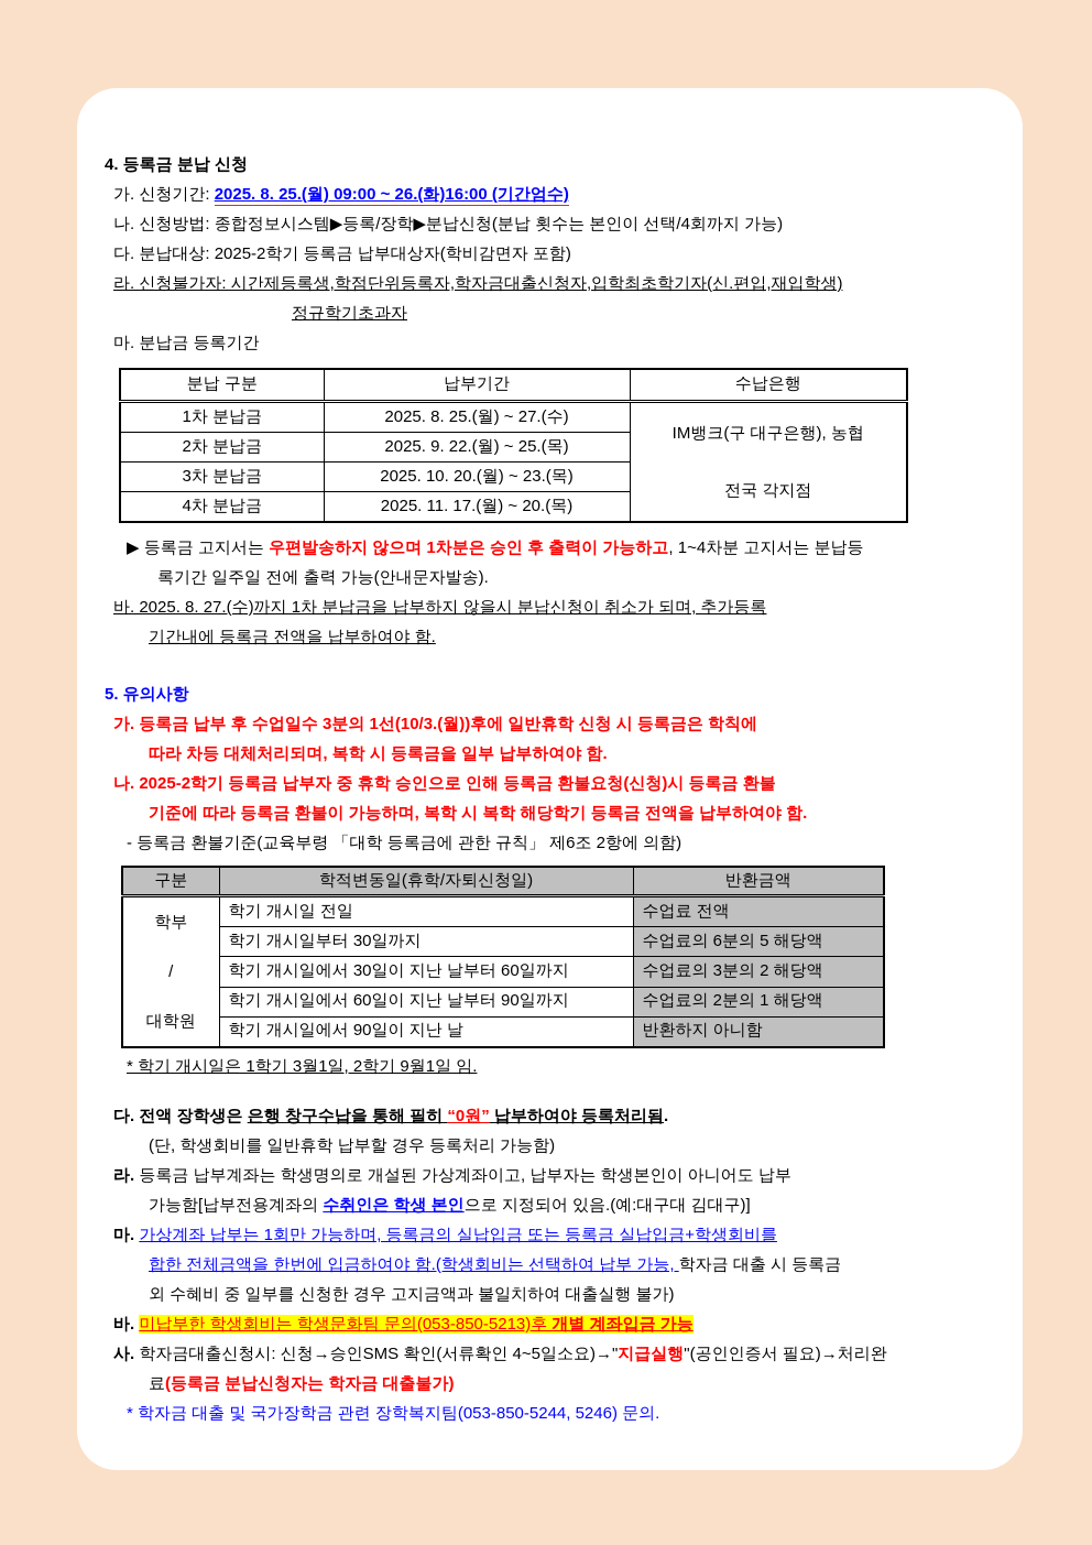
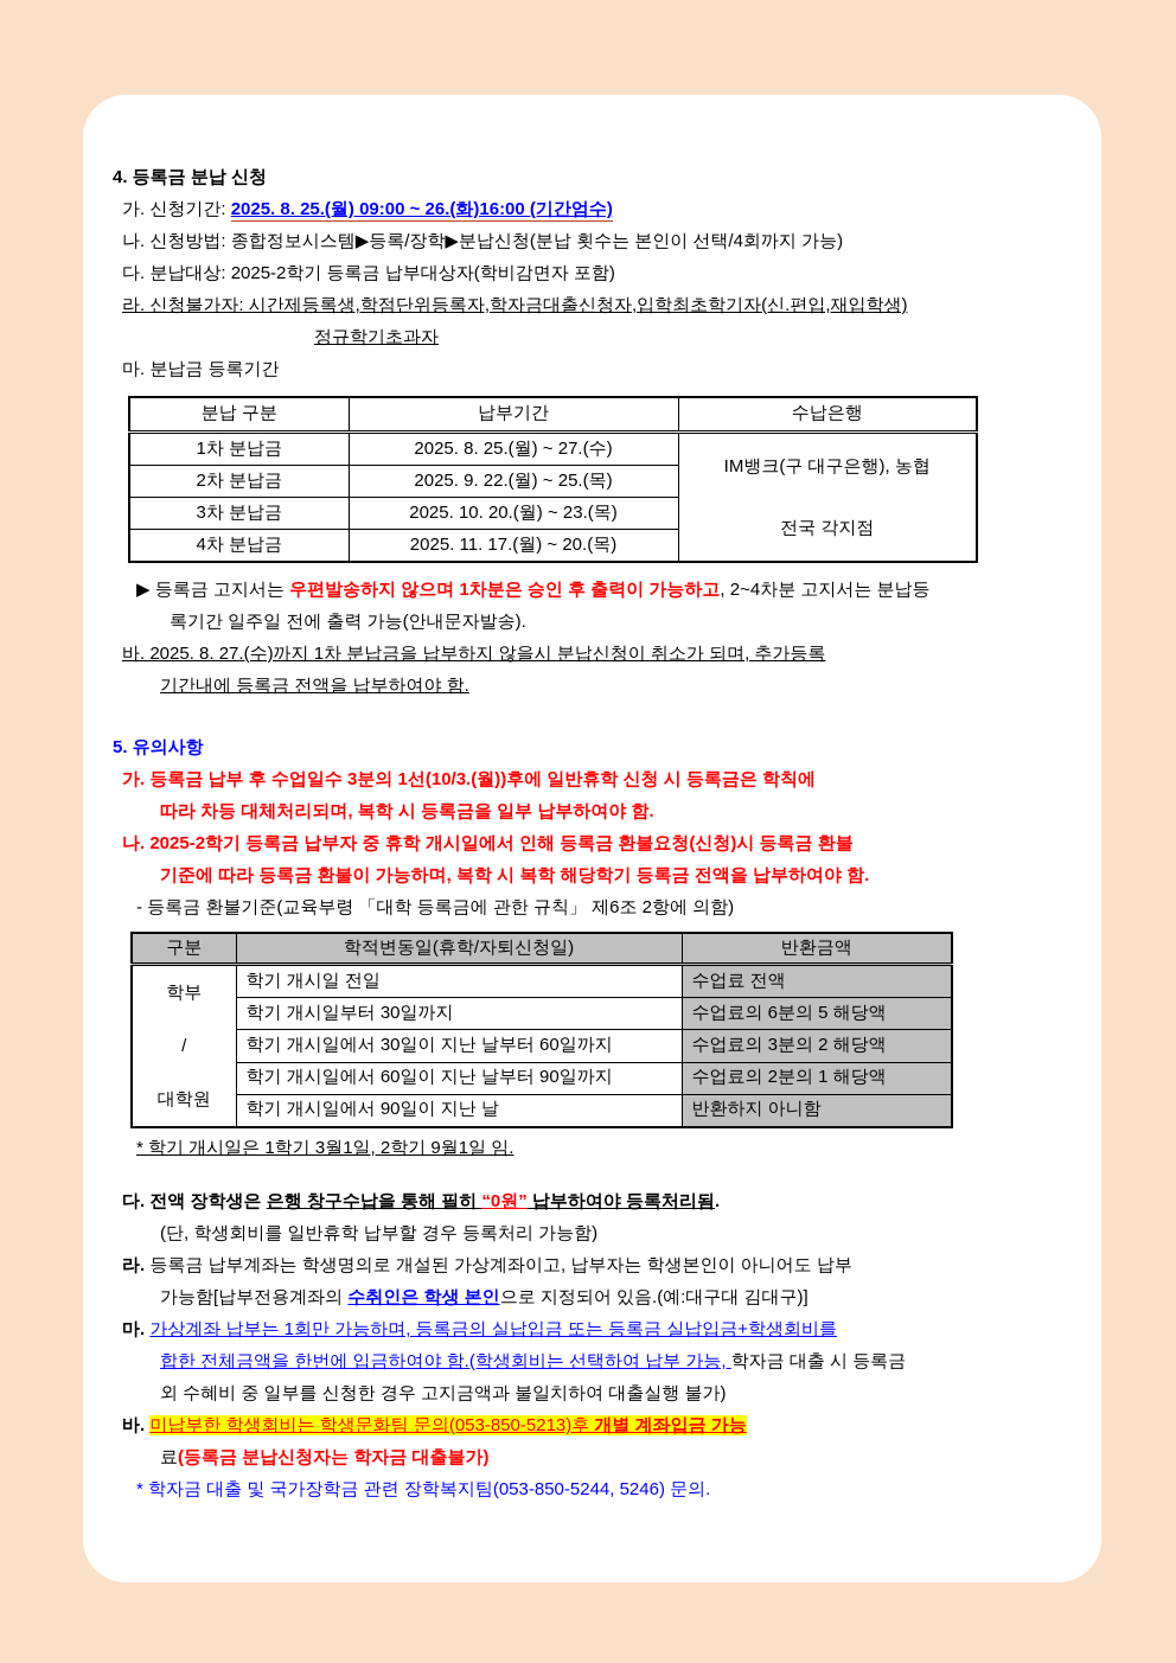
  4. 등록금 분납 신청
  가. 신청기간: 2025. 8. 25.(월) 09:00 ~ 26.(화)16:00 (기간엄수)
  나. 신청방법: 종합정보시스템▶등록/장학▶분납신청(분납 횟수는 본인이 선택/4회까지 가능)
  다. 분납대상: 2025-2학기 등록금 납부대상자(학비감면자 포함)
  라. 신청불가자: 시간제등록생,학점단위등록자,학자금대출신청자,입학최초학기자(신.편입,재입학생)
  정규학기초과자
  마. 분납금 등록기간
  분납 구분	납부기간	수납은행
  1차 분납금	2025. 8. 25.(월) ~ 27.(수)	IM뱅크(구 대구은행), 농협 전국 각지점
  2차 분납금	2025. 9. 22.(월) ~ 25.(목)
  3차 분납금	2025. 10. 20.(월) ~ 23.(목)
  4차 분납금	2025. 11. 17.(월) ~ 20.(목)
- ▶ 등록금 고지서는 우편발송하지 않으며 1차분은 승인 후 출력이 가능하고, 1~4차분 고지서는 분납등
+ ▶ 등록금 고지서는 우편발송하지 않으며 1차분은 승인 후 출력이 가능하고, 2~4차분 고지서는 분납등
  록기간 일주일 전에 출력 가능(안내문자발송).
  바. 2025. 8. 27.(수)까지 1차 분납금을 납부하지 않을시 분납신청이 취소가 되며, 추가등록
  기간내에 등록금 전액을 납부하여야 함.
  5. 유의사항
  가. 등록금 납부 후 수업일수 3분의 1선(10/3.(월))후에 일반휴학 신청 시 등록금은 학칙에
  따라 차등 대체처리되며, 복학 시 등록금을 일부 납부하여야 함.
- 나. 2025-2학기 등록금 납부자 중 휴학 승인으로 인해 등록금 환불요청(신청)시 등록금 환불
+ 나. 2025-2학기 등록금 납부자 중 휴학 개시일에서 인해 등록금 환불요청(신청)시 등록금 환불
  기준에 따라 등록금 환불이 가능하며, 복학 시 복학 해당학기 등록금 전액을 납부하여야 함.
  - 등록금 환불기준(교육부령 「대학 등록금에 관한 규칙」 제6조 2항에 의함)
  구분	학적변동일(휴학/자퇴신청일)	반환금액
  학부 / 대학원	학기 개시일 전일	수업료 전액
  학기 개시일부터 30일까지	수업료의 6분의 5 해당액
  학기 개시일에서 30일이 지난 날부터 60일까지	수업료의 3분의 2 해당액
  학기 개시일에서 60일이 지난 날부터 90일까지	수업료의 2분의 1 해당액
  학기 개시일에서 90일이 지난 날	반환하지 아니함
  * 학기 개시일은 1학기 3월1일, 2학기 9월1일 임.
  다. 전액 장학생은 은행 창구수납을 통해 필히 “0원” 납부하여야 등록처리됨.
  (단, 학생회비를 일반휴학 납부할 경우 등록처리 가능함)
  라. 등록금 납부계좌는 학생명의로 개설된 가상계좌이고, 납부자는 학생본인이 아니어도 납부
  가능함[납부전용계좌의 수취인은 학생 본인으로 지정되어 있음.(예:대구대 김대구)]
  마. 가상계좌 납부는 1회만 가능하며, 등록금의 실납입금 또는 등록금 실납입금+학생회비를
  합한 전체금액을 한번에 입금하여야 함.(학생회비는 선택하여 납부 가능, 학자금 대출 시 등록금
  외 수혜비 중 일부를 신청한 경우 고지금액과 불일치하여 대출실행 불가)
  바. 미납부한 학생회비는 학생문화팀 문의(053-850-5213)후 개별 계좌입금 가능
- 사. 학자금대출신청시: 신청→승인SMS 확인(서류확인 4~5일소요)→"지급실행"(공인인증서 필요)→처리완
  료(등록금 분납신청자는 학자금 대출불가)
  * 학자금 대출 및 국가장학금 관련 장학복지팀(053-850-5244, 5246) 문의.
